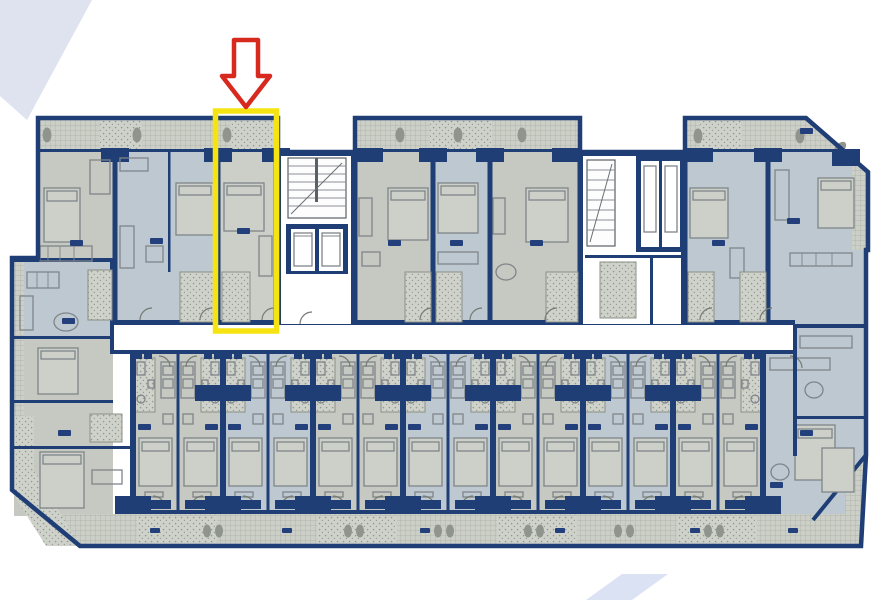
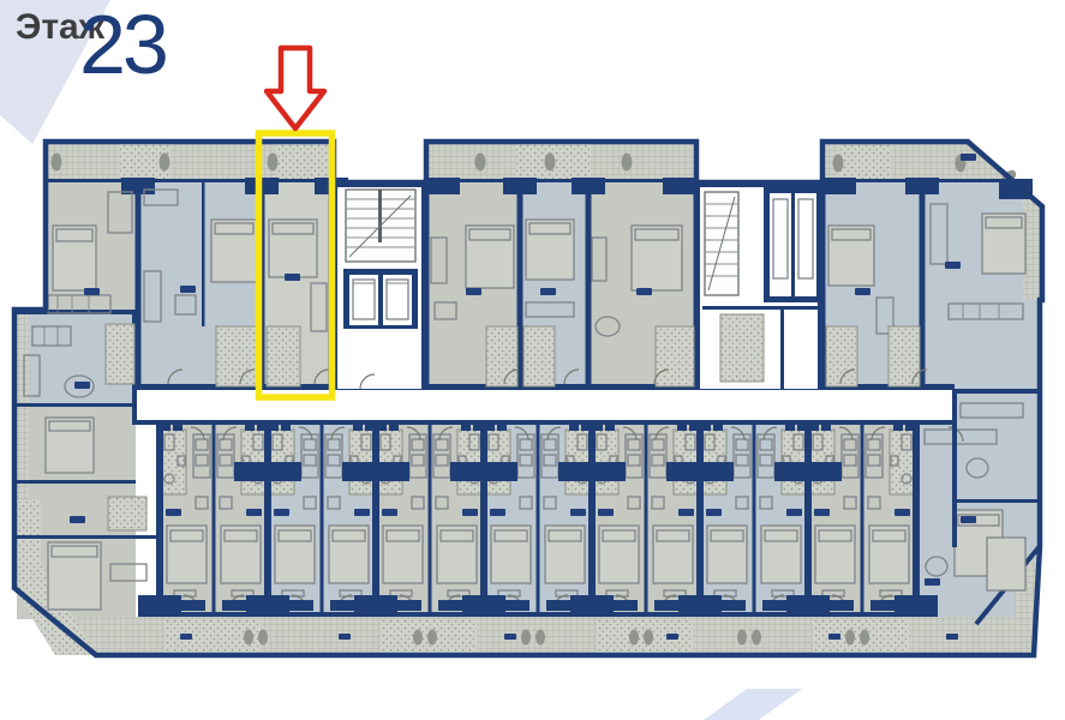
+ Этаж
+ 23
